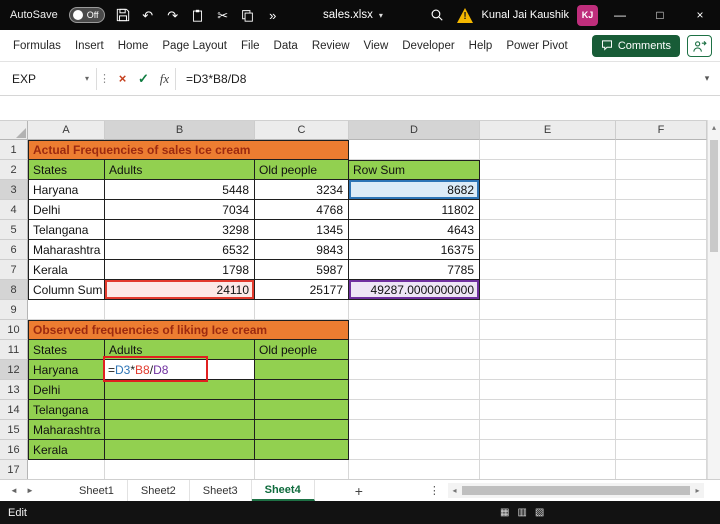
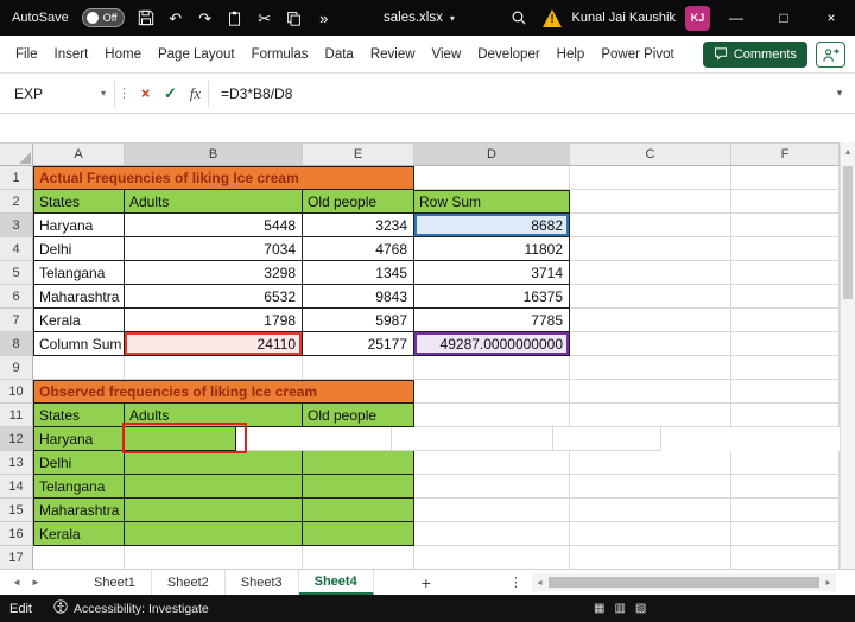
  AutoSave
  Off
  ↶
  ↷
  ✂
  »
  sales.xlsx
  ▾
  !
  Kunal Jai Kaushik
  KJ
  —
  □
  ×
- Formulas
+ File
  Insert
  Home
  Page Layout
- File
+ Formulas
  Data
  Review
  View
  Developer
  Help
  Power Pivot
  Comments
  EXP
  ▾
  ⋮
  ×
  ✓
  fx
  =D3*B8/D8
  ▾
  A
  B
- C
+ E
  D
- E
+ C
  F
  1
- Actual Frequencies of sales Ice cream
+ Actual Frequencies of liking Ice cream
  2
  States
  Adults
  Old people
  Row Sum
  3
  Haryana
  5448
  3234
  8682
  4
  Delhi
  7034
  4768
  11802
  5
  Telangana
  3298
  1345
- 4643
+ 3714
  6
  Maharashtra
  6532
  9843
  16375
  7
  Kerala
  1798
  5987
  7785
  8
  Column Sum
  24110
  25177
  49287.0000000000
  9
  10
  Observed frequencies of liking Ice cream
  11
  States
  Adults
  Old people
  12
  Haryana
- =
- D3
- *
- B8
- /
- D8
  13
  Delhi
  14
  Telangana
  15
  Maharashtra
  16
  Kerala
  17
  ▴
  ◄
  ►
  Sheet1
  Sheet2
  Sheet3
  Sheet4
  +
  ⋮
  ◂
  ▸
  Edit
+ Accessibility: Investigate
  ▦
  ▥
  ▧
